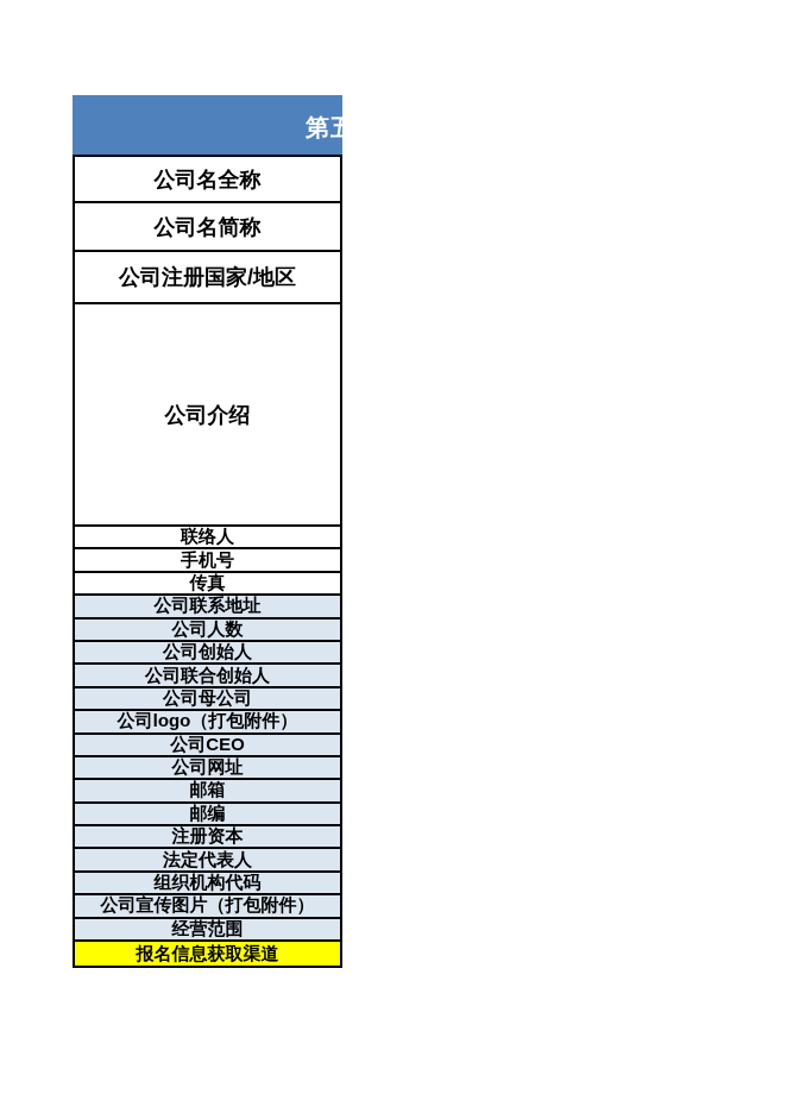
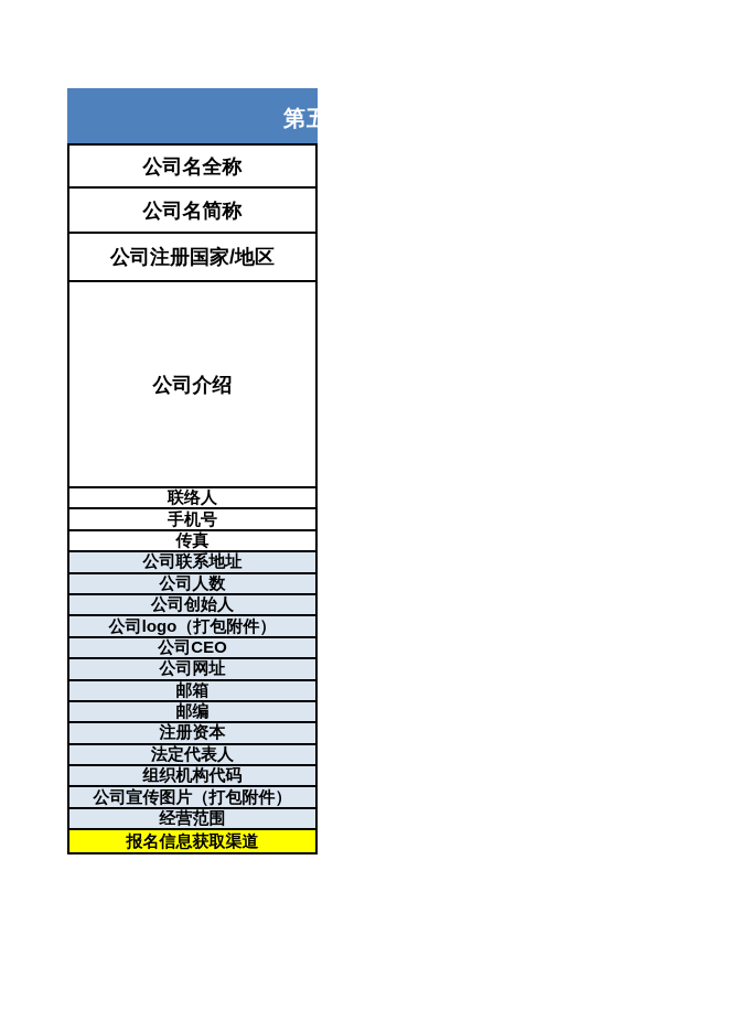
  公司名全称
  公司名简称
  公司注册国家/地区
  公司介绍
  联络人
  手机号
  传真
  公司联系地址
  公司人数
  公司创始人
- 公司联合创始人
- 公司母公司
  公司logo（打包附件）
  公司CEO
  公司网址
  邮箱
  邮编
  注册资本
  法定代表人
  组织机构代码
  公司宣传图片（打包附件）
  经营范围
  报名信息获取渠道
